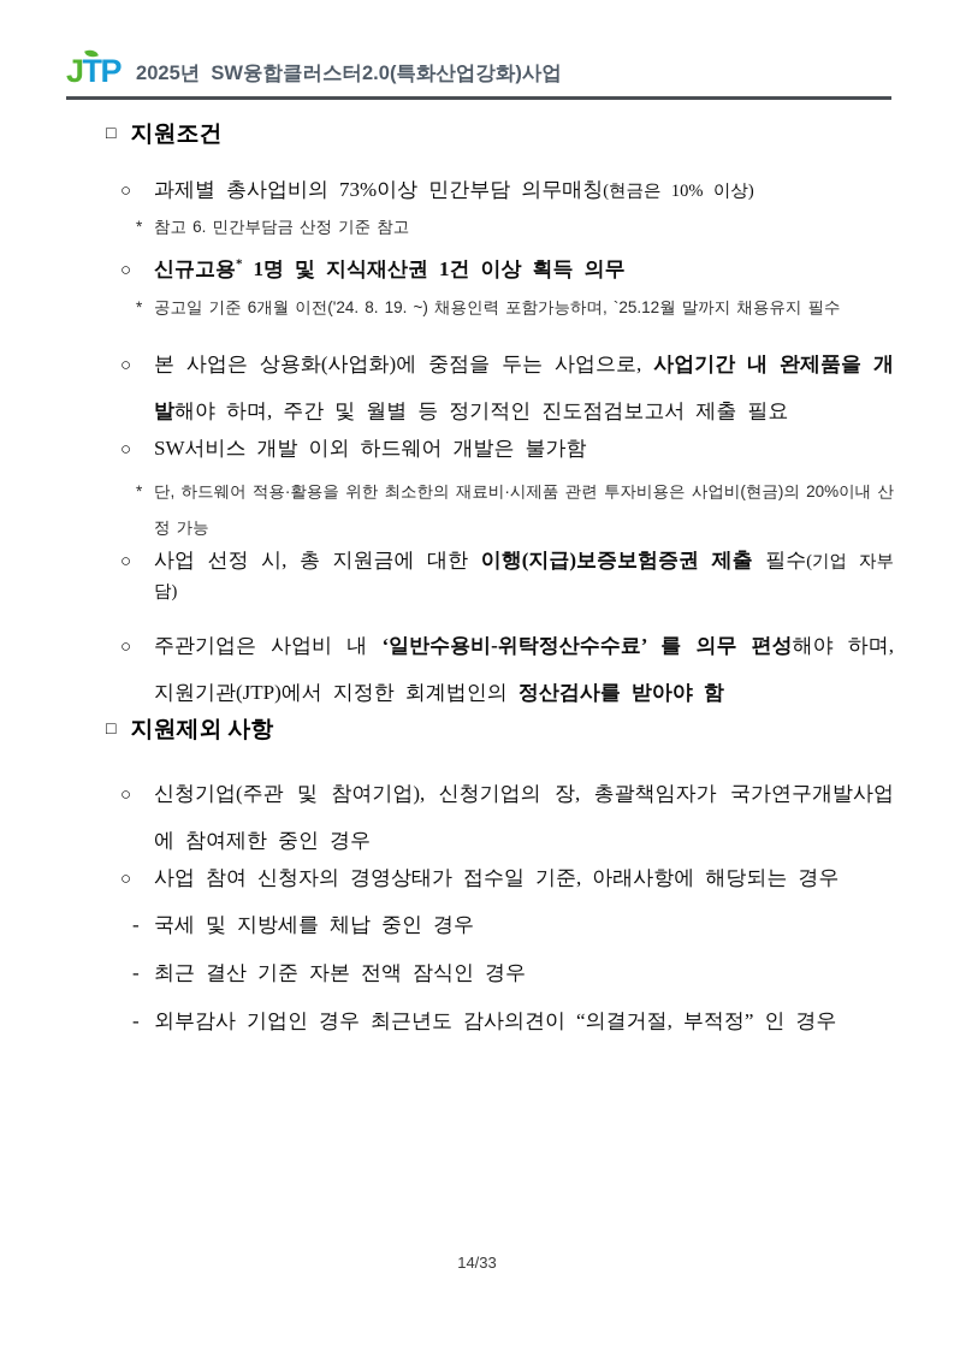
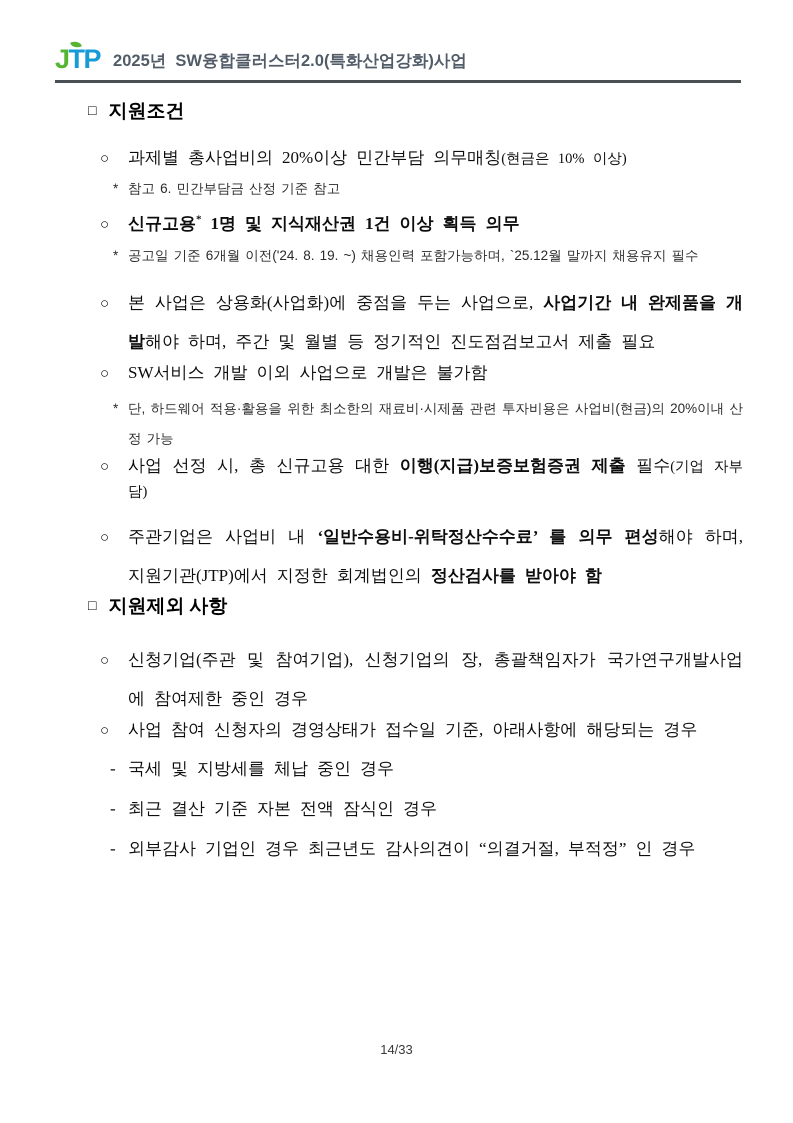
  JTP
  2025년 SW융합클러스터2.0(특화산업강화)사업
  □ 지원조건
- ○ 과제별 총사업비의 73%이상 민간부담 의무매칭(현금은 10% 이상)
+ ○ 과제별 총사업비의 20%이상 민간부담 의무매칭(현금은 10% 이상)
  * 참고 6. 민간부담금 산정 기준 참고
  ○ 신규고용* 1명 및 지식재산권 1건 이상 획득 의무
  * 공고일 기준 6개월 이전('24. 8. 19. ~) 채용인력 포함가능하며, `25.12월 말까지 채용유지 필수
  ○ 본 사업은 상용화(사업화)에 중점을 두는 사업으로, 사업기간 내 완제품을 개발해야 하며, 주간 및 월별 등 정기적인 진도점검보고서 제출 필요
- ○ SW서비스 개발 이외 하드웨어 개발은 불가함
+ ○ SW서비스 개발 이외 사업으로 개발은 불가함
  * 단, 하드웨어 적용·활용을 위한 최소한의 재료비·시제품 관련 투자비용은 사업비(현금)의 20%이내 산정 가능
- ○ 사업 선정 시, 총 지원금에 대한 이행(지급)보증보험증권 제출 필수(기업 자부담)
+ ○ 사업 선정 시, 총 신규고용 대한 이행(지급)보증보험증권 제출 필수(기업 자부담)
  ○ 주관기업은 사업비 내 ‘일반수용비-위탁정산수수료’ 를 의무 편성해야 하며, 지원기관(JTP)에서 지정한 회계법인의 정산검사를 받아야 함
  □ 지원제외 사항
  ○ 신청기업(주관 및 참여기업), 신청기업의 장, 총괄책임자가 국가연구개발사업에 참여제한 중인 경우
  ○ 사업 참여 신청자의 경영상태가 접수일 기준, 아래사항에 해당되는 경우
  - 국세 및 지방세를 체납 중인 경우
  - 최근 결산 기준 자본 전액 잠식인 경우
  - 외부감사 기업인 경우 최근년도 감사의견이 “의결거절, 부적정” 인 경우
  14/33
